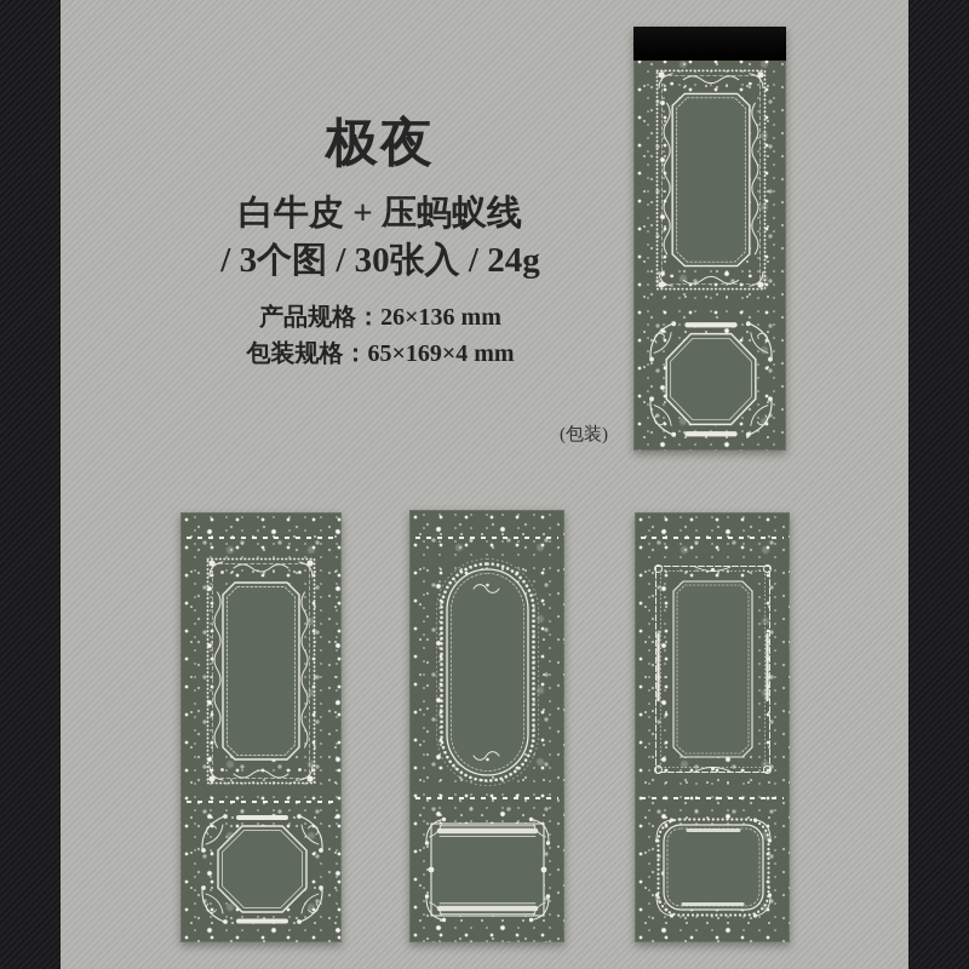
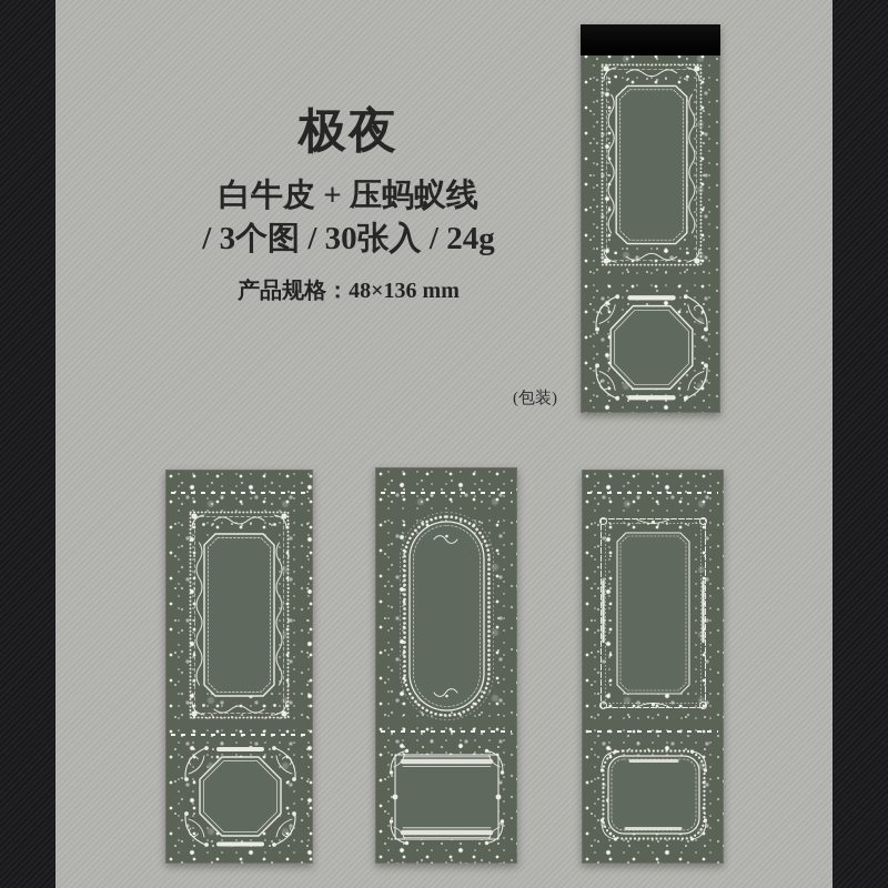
  极夜
  白牛皮 + 压蚂蚁线
  / 3个图 / 30张入 / 24g
- 产品规格：26×136 mm
+ 产品规格：48×136 mm
- 包装规格：65×169×4 mm
  (包装)
